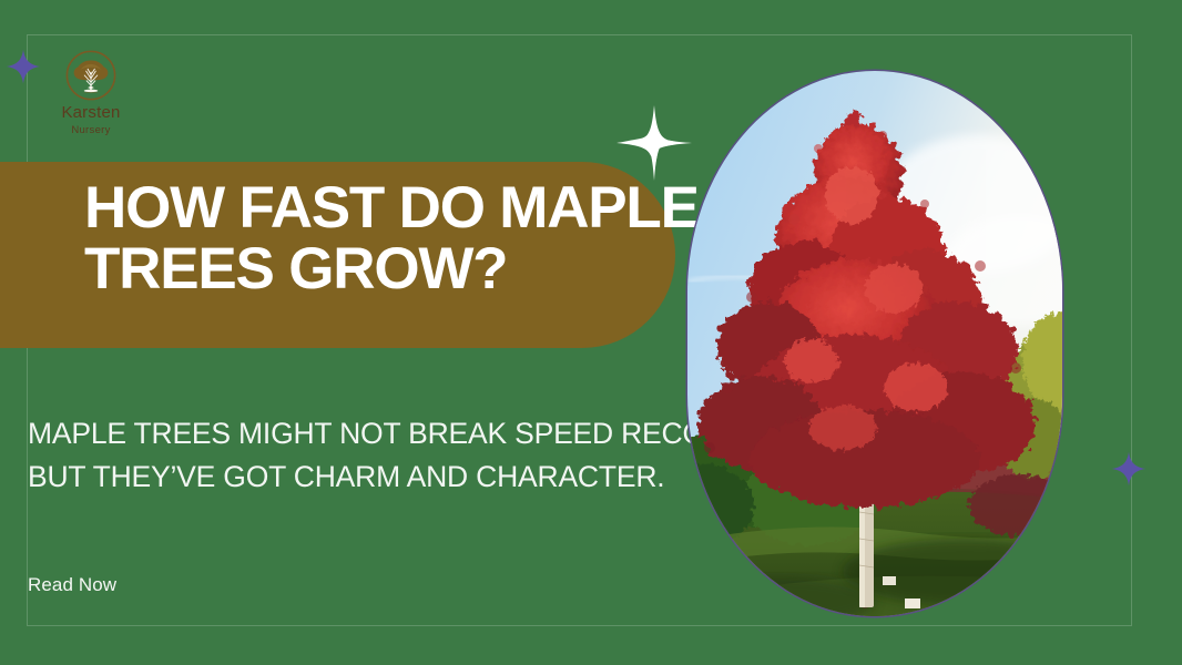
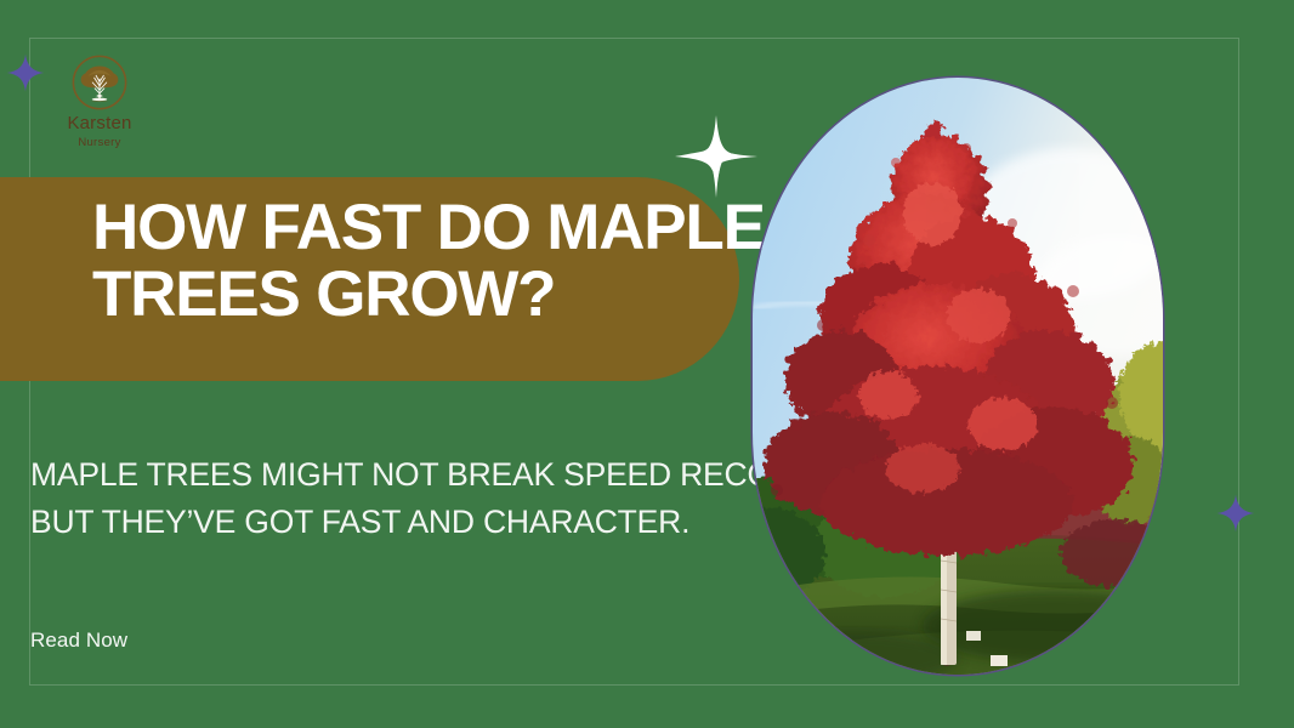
  Karsten
  Nursery
  HOW FAST DO MAPLE
  TREES GROW?
  MAPLE TREES MIGHT NOT BREAK SPEED REC
- BUT THEY’VE GOT CHARM AND CHARACTER.
+ BUT THEY’VE GOT FAST AND CHARACTER.
  Read Now
